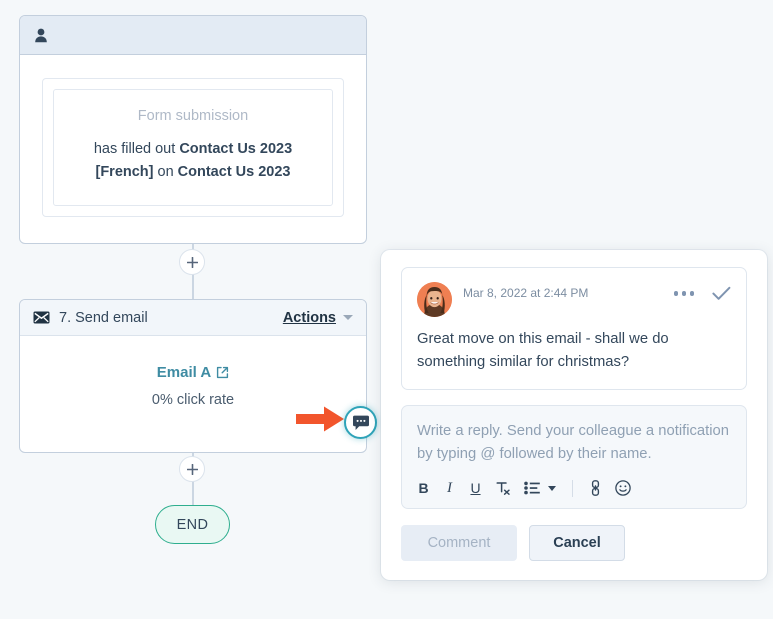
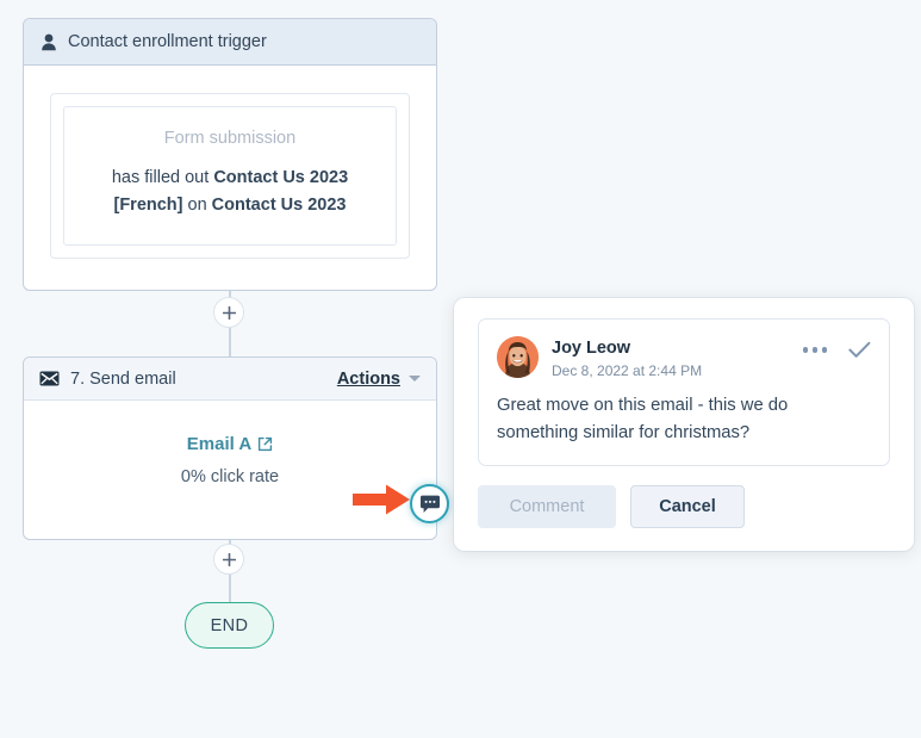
+ Contact enrollment trigger
  Form submission
  has filled out Contact Us 2023
  [French] on Contact Us 2023
  7. Send email
  Actions
  Email A
  0% click rate
  END
+ Joy Leow
- Mar 8, 2022 at 2:44 PM
+ Dec 8, 2022 at 2:44 PM
- Great move on this email - shall we do something similar for christmas?
+ Great move on this email - this we do something similar for christmas?
- Write a reply. Send your colleague a notification by typing @ followed by their name.
- B
- I
- U
  Comment
  Cancel
